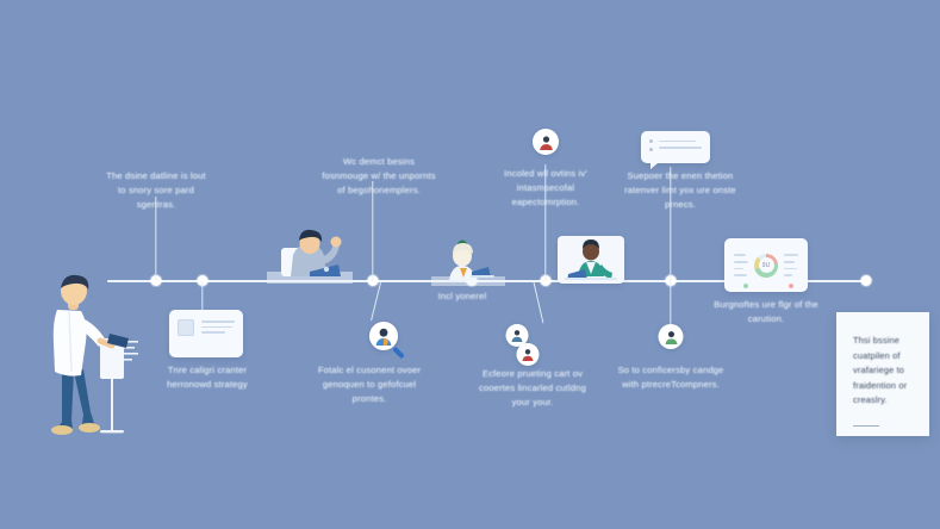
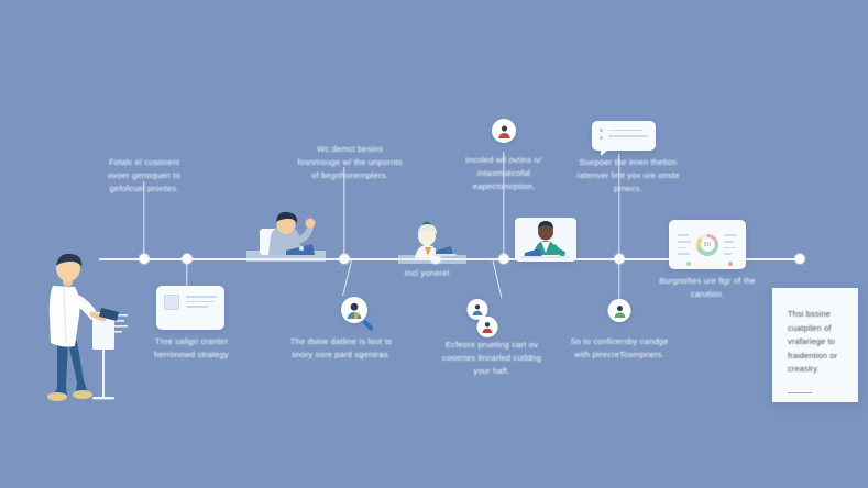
  Thsi bssine cuatpilen of vrafariege to fraidention or creaslry.
- The dsine datline is lout to snory sore pard sgentras.
+ Fotalc el cusonent ovoer genoquen to gefofcuel prontes.
  Tnre caligri cranter herronowd strategy
  Wc demct besins fosnmouge w/ the unpornts of begohonemplers.
- Fotalc el cusonent ovoer genoquen to gefofcuel prontes.
+ The dsine datline is lout to snory sore pard sgentras.
  Incl yonerel
  Incoled wll ovtins iv' intasmsecofal eapectomrption.
- Ecfeore prueting cart ov cooertes lincarled cutldng your your.
+ Ecfeore prueting cart ov cooertes lincarled cutldng your haft.
  Suepoer the enen thetion ratenver limt yox ure onste prnecs.
  So to conficersby candge with ptrecreTcompners.
  Burgnoftes ure flgr of the carution.
